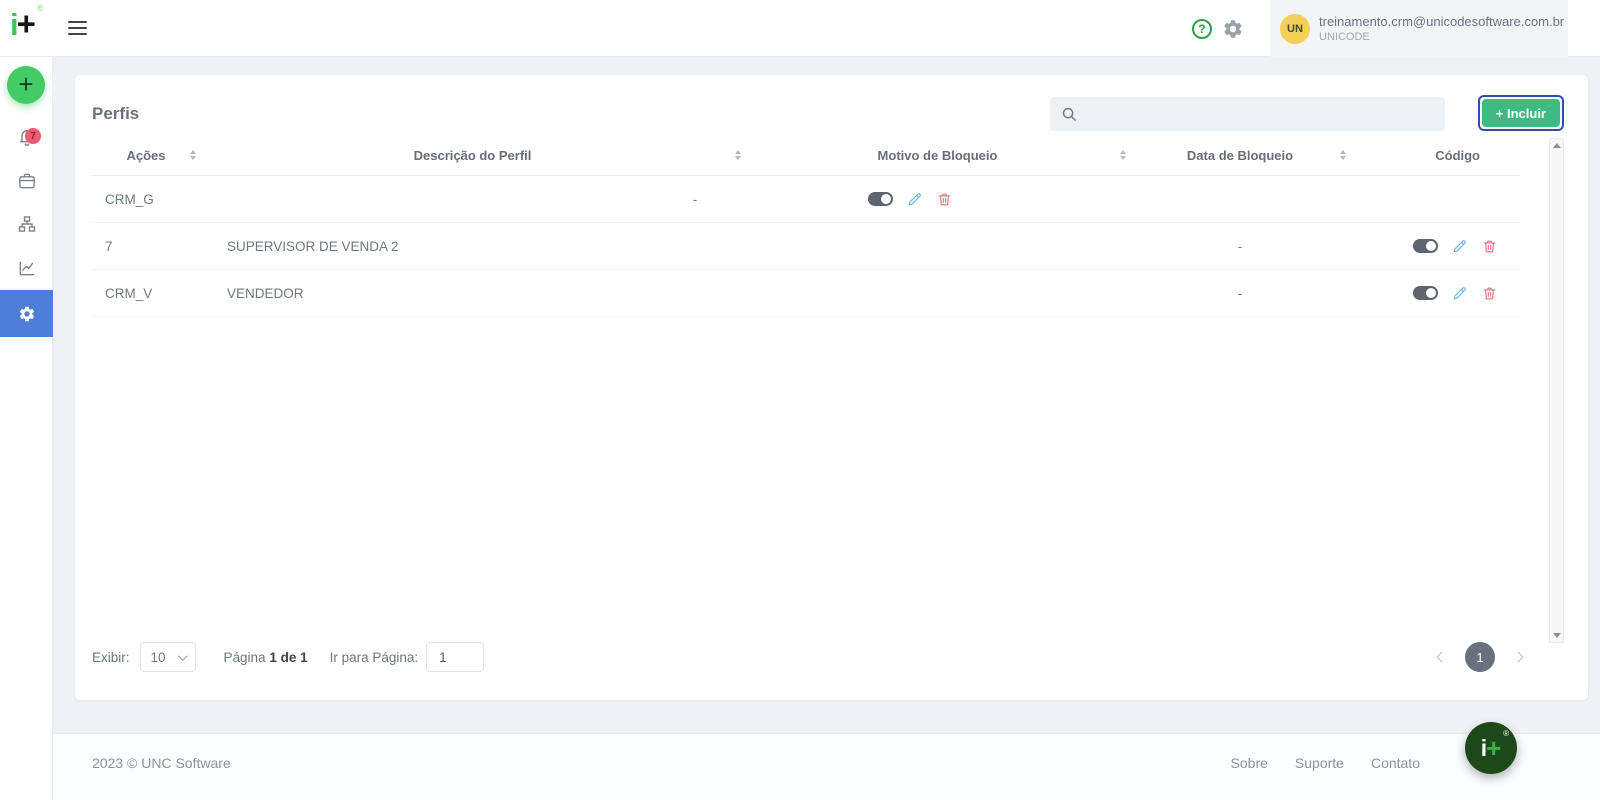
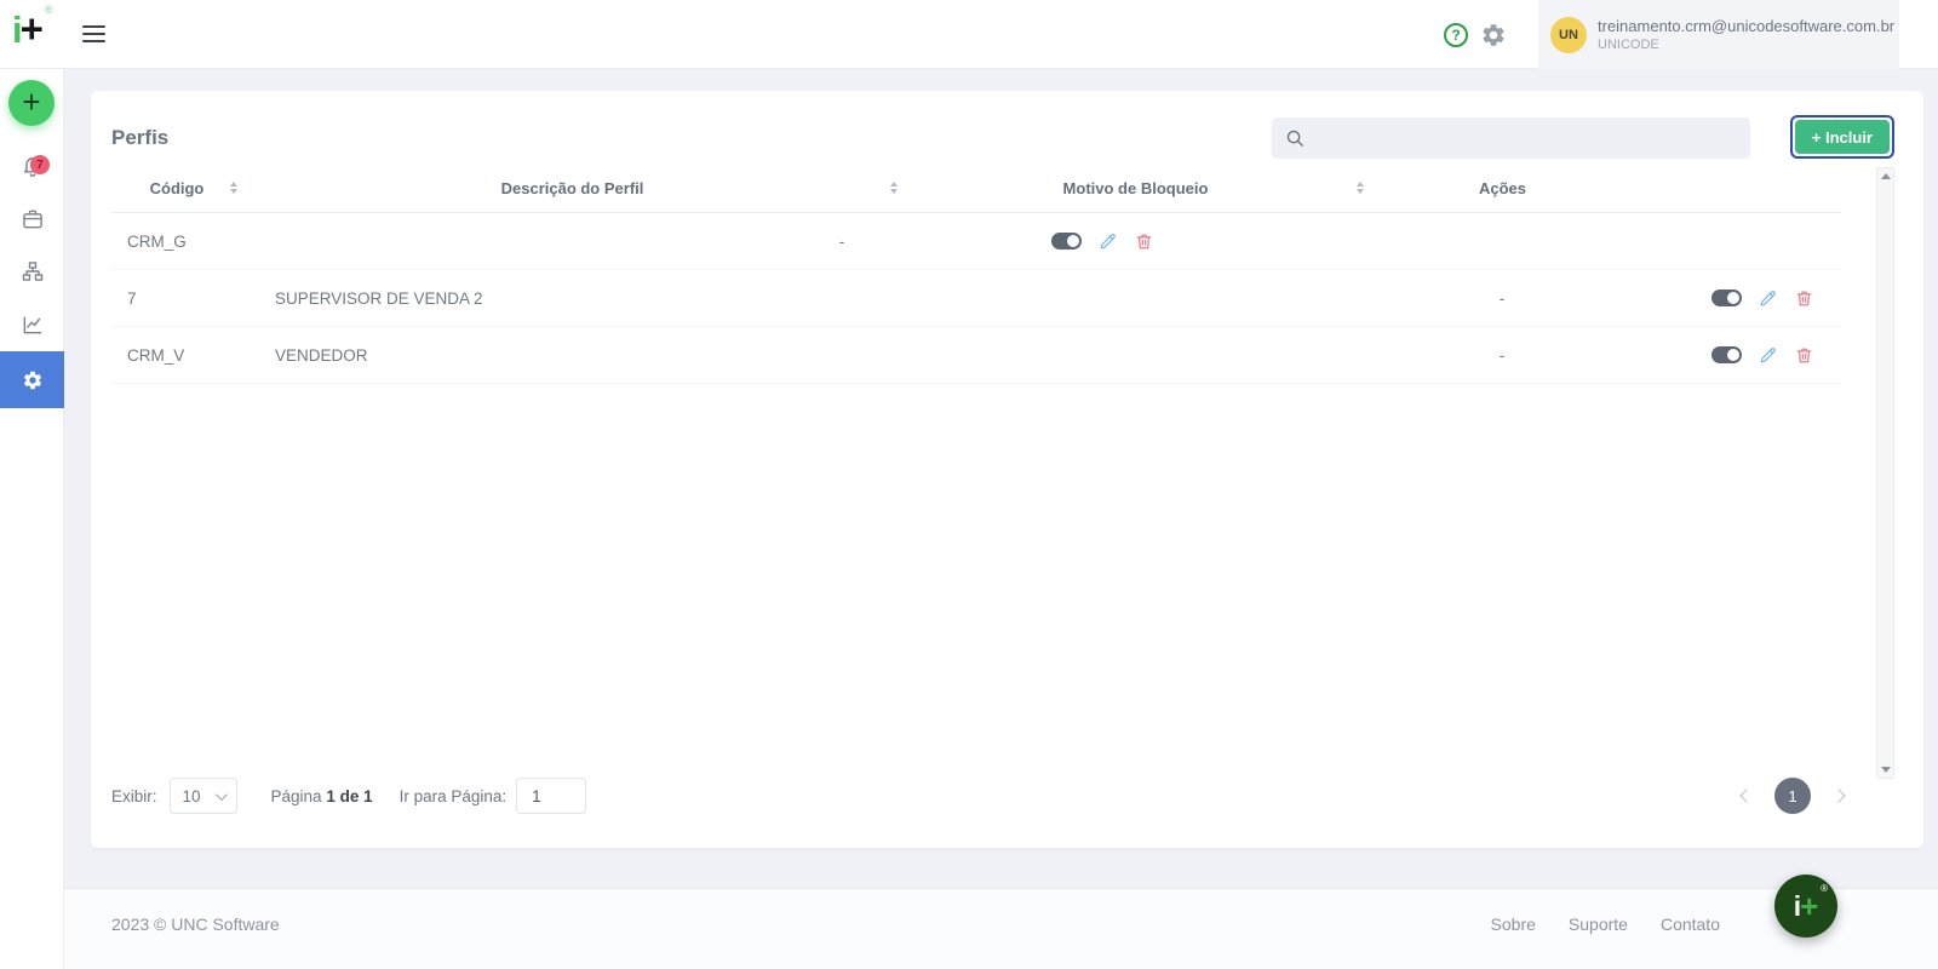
  i+®
  ?
  UN
  treinamento.crm@unicodesoftware.com.br
  UNICODE
  +
  7
  Perfis
  + Incluir
- Ações
+ Código
  Descrição do Perfil
  Motivo de Bloqueio
- Data de Bloqueio
- Código
+ Ações
  CRM_G
  -
  7
  SUPERVISOR DE VENDA 2
  -
  CRM_V
  VENDEDOR
  -
  Exibir:
  10
  Página 1 de 1
  Ir para Página:
  1
  1
  2023 © UNC Software
  Sobre
  Suporte
  Contato
  i
  +
  ®
